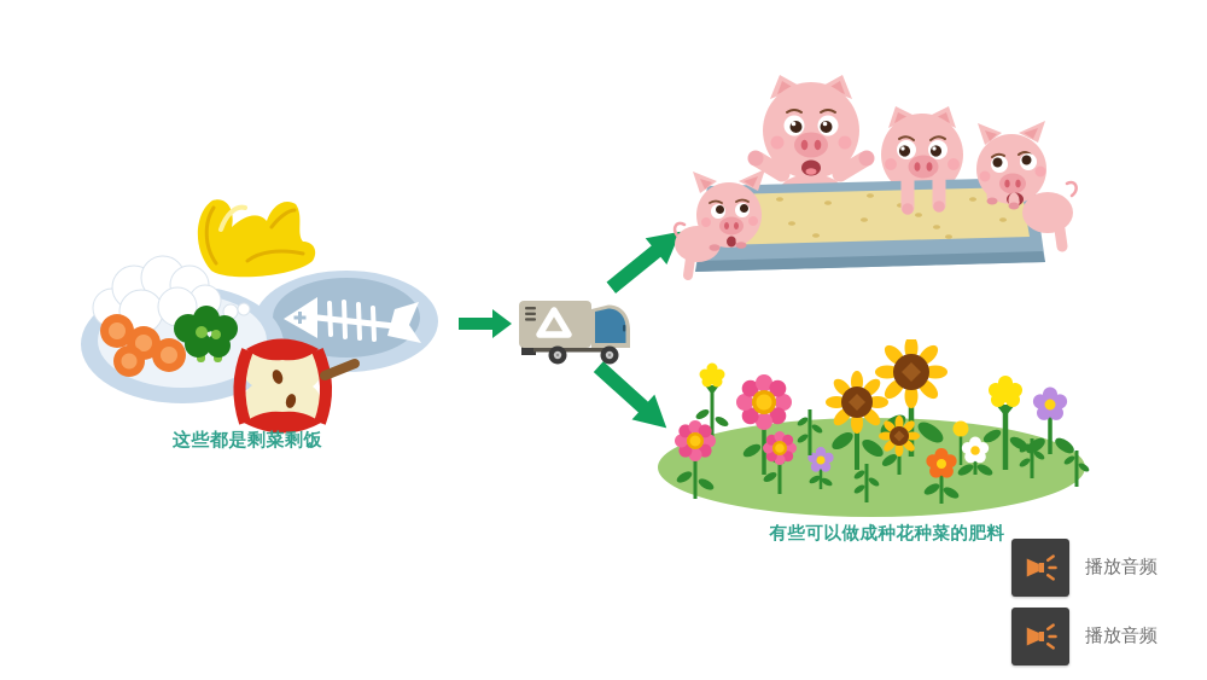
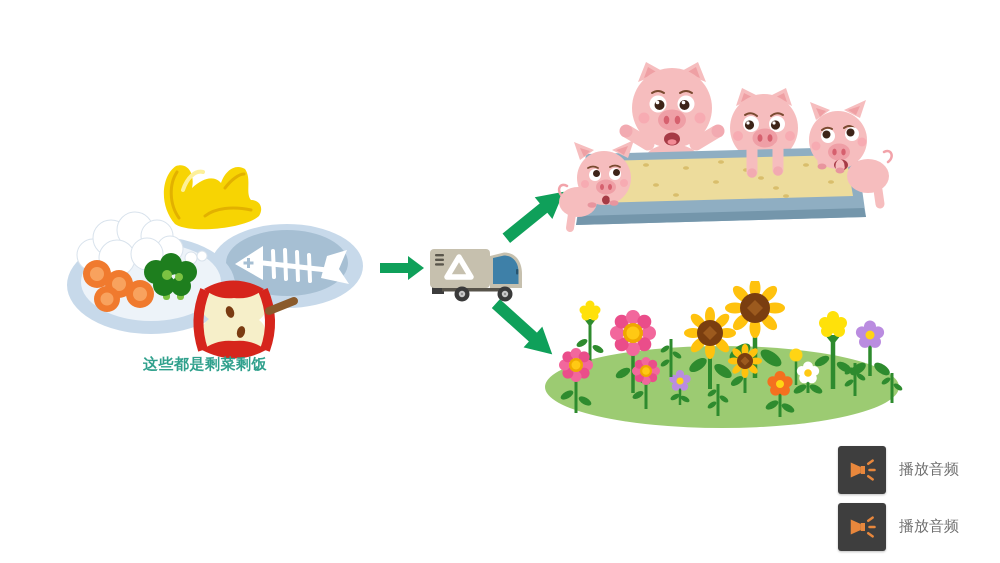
  这些都是剩菜剩饭
- 有些可以做成种花种菜的肥料
  播放音频
  播放音频
